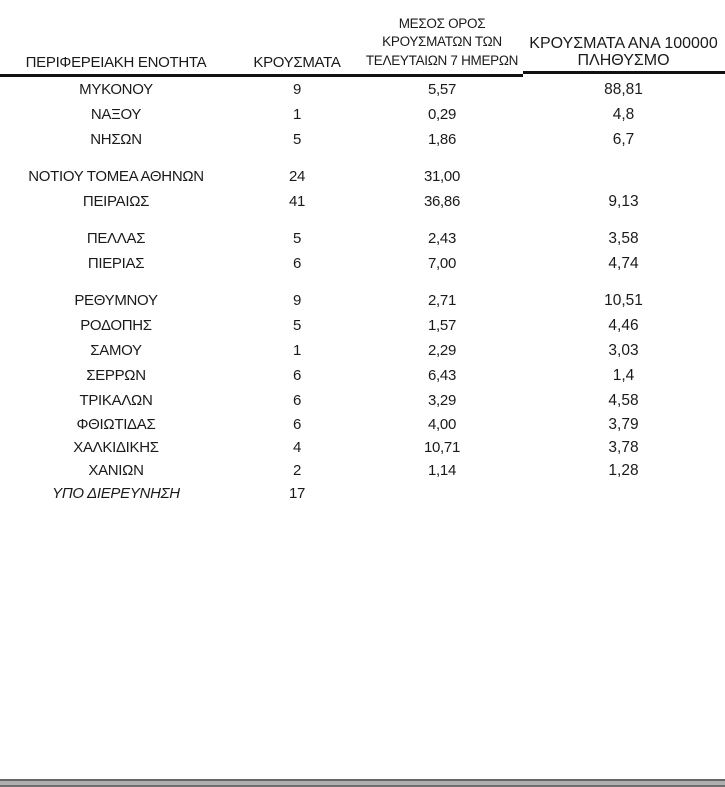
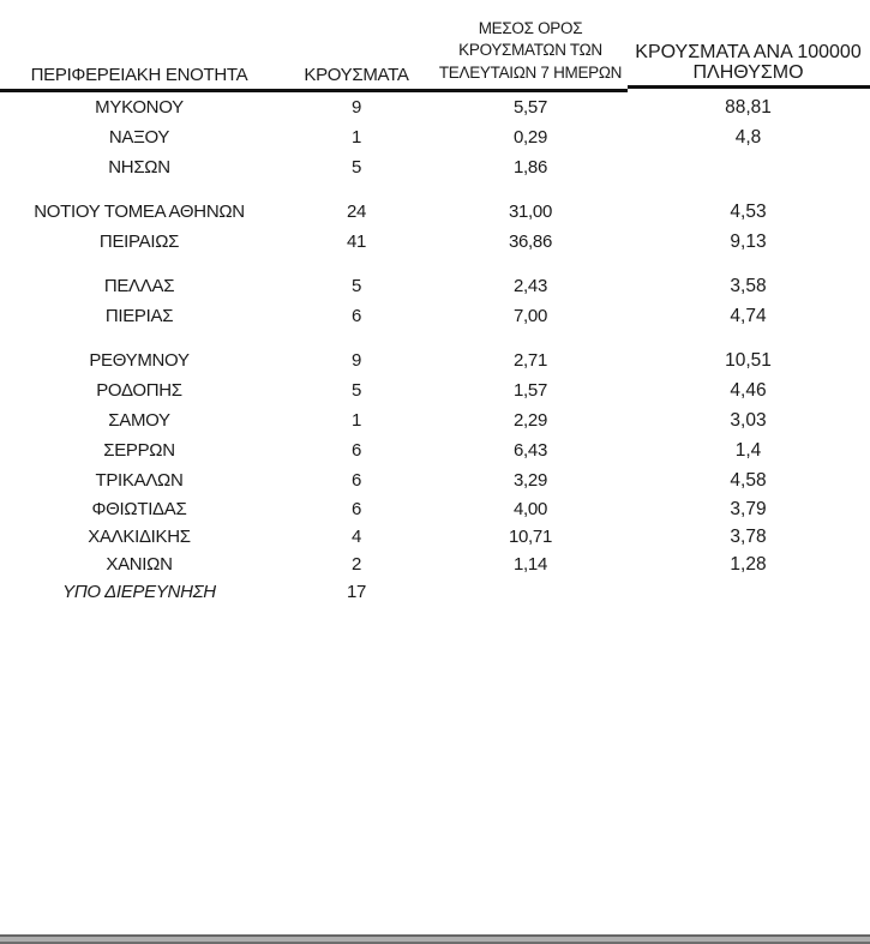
  ΠΕΡΙΦΕΡΕΙΑΚΗ ΕΝΟΤΗΤΑ
  ΚΡΟΥΣΜΑΤΑ
  ΜΕΣΟΣ ΟΡΟΣ
  ΚΡΟΥΣΜΑΤΩΝ ΤΩΝ
  ΤΕΛΕΥΤΑΙΩΝ 7 ΗΜΕΡΩΝ
  ΚΡΟΥΣΜΑΤΑ ΑΝΑ 100000
  ΠΛΗΘΥΣΜΟ
  ΜΥΚΟΝΟΥ
  9
  5,57
  88,81
  ΝΑΞΟΥ
  1
  0,29
  4,8
  ΝΗΣΩΝ
  5
  1,86
- 6,7
  ΝΟΤΙΟΥ ΤΟΜΕΑ ΑΘΗΝΩΝ
  24
  31,00
+ 4,53
  ΠΕΙΡΑΙΩΣ
  41
  36,86
  9,13
  ΠΕΛΛΑΣ
  5
  2,43
  3,58
  ΠΙΕΡΙΑΣ
  6
  7,00
  4,74
  ΡΕΘΥΜΝΟΥ
  9
  2,71
  10,51
  ΡΟΔΟΠΗΣ
  5
  1,57
  4,46
  ΣΑΜΟΥ
  1
  2,29
  3,03
  ΣΕΡΡΩΝ
  6
  6,43
  1,4
  ΤΡΙΚΑΛΩΝ
  6
  3,29
  4,58
  ΦΘΙΩΤΙΔΑΣ
  6
  4,00
  3,79
  ΧΑΛΚΙΔΙΚΗΣ
  4
  10,71
  3,78
  ΧΑΝΙΩΝ
  2
  1,14
  1,28
  ΥΠΟ ΔΙΕΡΕΥΝΗΣΗ
  17
